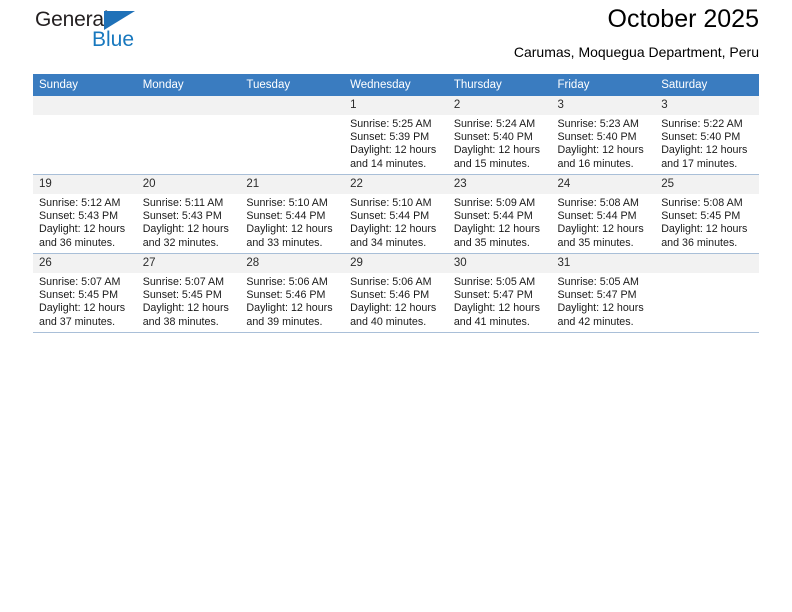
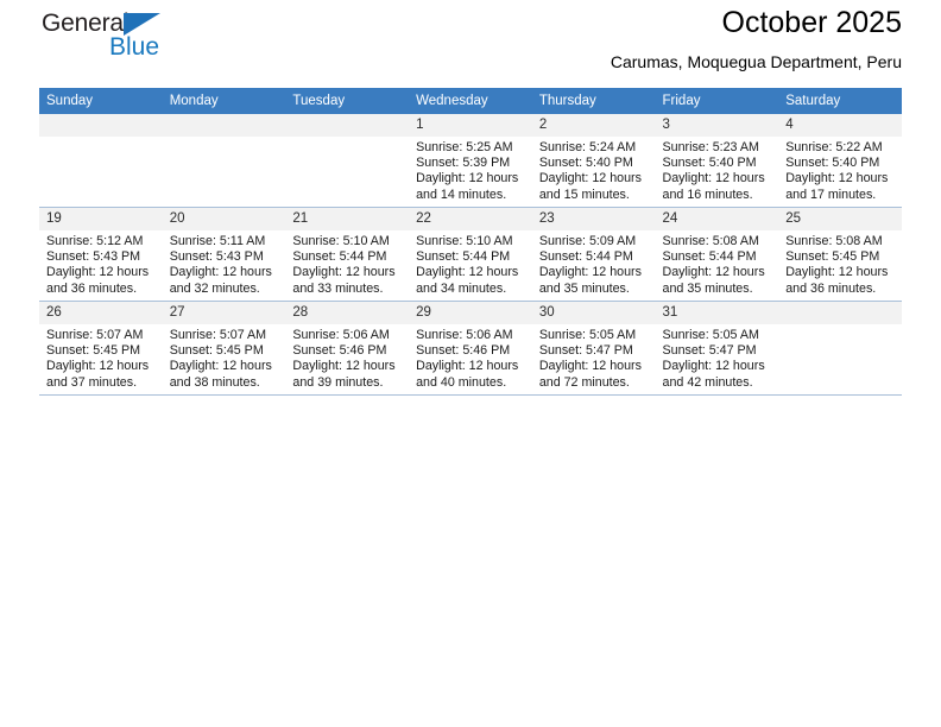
  General
  Blue
  October 2025
  Carumas, Moquegua Department, Peru
  Sunday	Monday	Tuesday	Wednesday	Thursday	Friday	Saturday
- 			1Sunrise: 5:25 AMSunset: 5:39 PMDaylight: 12 hoursand 14 minutes.	2Sunrise: 5:24 AMSunset: 5:40 PMDaylight: 12 hoursand 15 minutes.	3Sunrise: 5:23 AMSunset: 5:40 PMDaylight: 12 hoursand 16 minutes.	3Sunrise: 5:22 AMSunset: 5:40 PMDaylight: 12 hoursand 17 minutes.
+ 			1Sunrise: 5:25 AMSunset: 5:39 PMDaylight: 12 hoursand 14 minutes.	2Sunrise: 5:24 AMSunset: 5:40 PMDaylight: 12 hoursand 15 minutes.	3Sunrise: 5:23 AMSunset: 5:40 PMDaylight: 12 hoursand 16 minutes.	4Sunrise: 5:22 AMSunset: 5:40 PMDaylight: 12 hoursand 17 minutes.
  19Sunrise: 5:12 AMSunset: 5:43 PMDaylight: 12 hoursand 36 minutes.	20Sunrise: 5:11 AMSunset: 5:43 PMDaylight: 12 hoursand 32 minutes.	21Sunrise: 5:10 AMSunset: 5:44 PMDaylight: 12 hoursand 33 minutes.	22Sunrise: 5:10 AMSunset: 5:44 PMDaylight: 12 hoursand 34 minutes.	23Sunrise: 5:09 AMSunset: 5:44 PMDaylight: 12 hoursand 35 minutes.	24Sunrise: 5:08 AMSunset: 5:44 PMDaylight: 12 hoursand 35 minutes.	25Sunrise: 5:08 AMSunset: 5:45 PMDaylight: 12 hoursand 36 minutes.
- 26Sunrise: 5:07 AMSunset: 5:45 PMDaylight: 12 hoursand 37 minutes.	27Sunrise: 5:07 AMSunset: 5:45 PMDaylight: 12 hoursand 38 minutes.	28Sunrise: 5:06 AMSunset: 5:46 PMDaylight: 12 hoursand 39 minutes.	29Sunrise: 5:06 AMSunset: 5:46 PMDaylight: 12 hoursand 40 minutes.	30Sunrise: 5:05 AMSunset: 5:47 PMDaylight: 12 hoursand 41 minutes.	31Sunrise: 5:05 AMSunset: 5:47 PMDaylight: 12 hoursand 42 minutes.
+ 26Sunrise: 5:07 AMSunset: 5:45 PMDaylight: 12 hoursand 37 minutes.	27Sunrise: 5:07 AMSunset: 5:45 PMDaylight: 12 hoursand 38 minutes.	28Sunrise: 5:06 AMSunset: 5:46 PMDaylight: 12 hoursand 39 minutes.	29Sunrise: 5:06 AMSunset: 5:46 PMDaylight: 12 hoursand 40 minutes.	30Sunrise: 5:05 AMSunset: 5:47 PMDaylight: 12 hoursand 72 minutes.	31Sunrise: 5:05 AMSunset: 5:47 PMDaylight: 12 hoursand 42 minutes.
